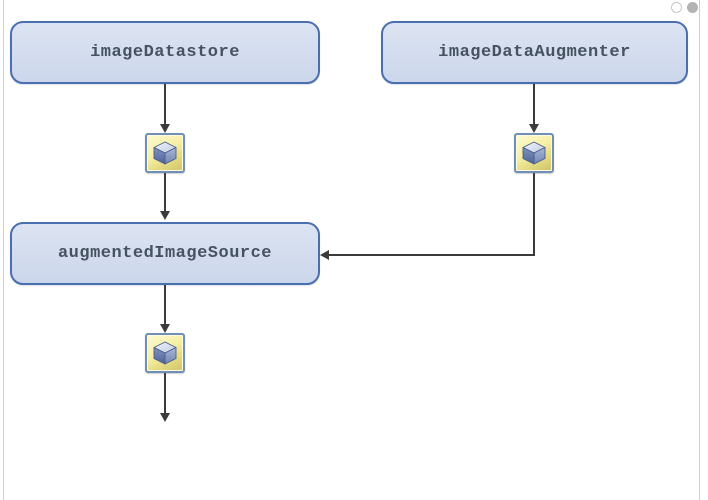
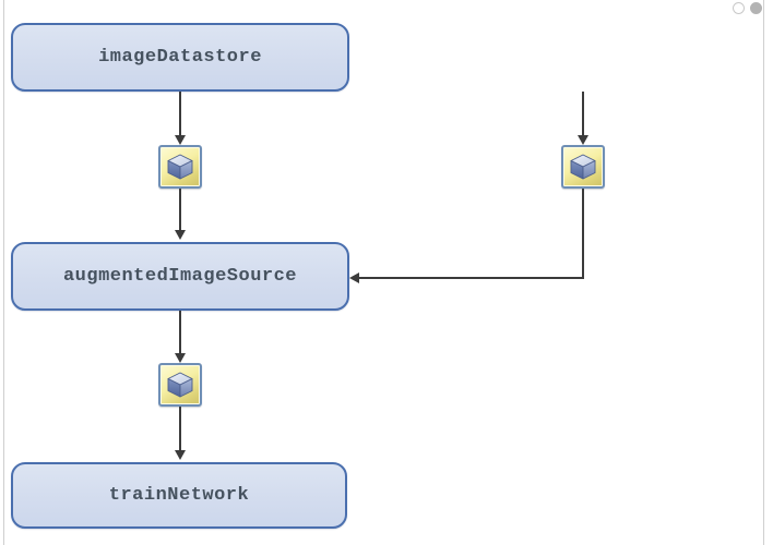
  imageDatastore
- imageDataAugmenter
  augmentedImageSource
+ trainNetwork
